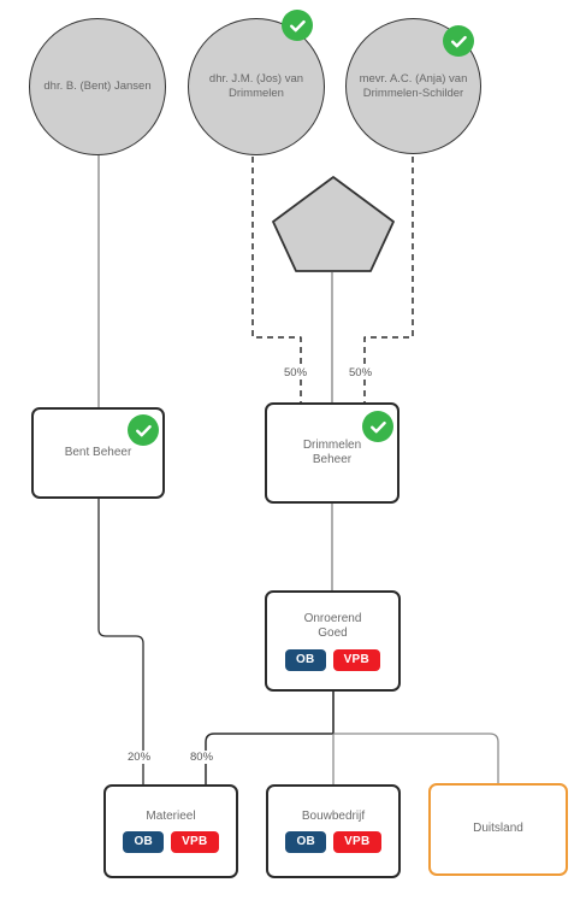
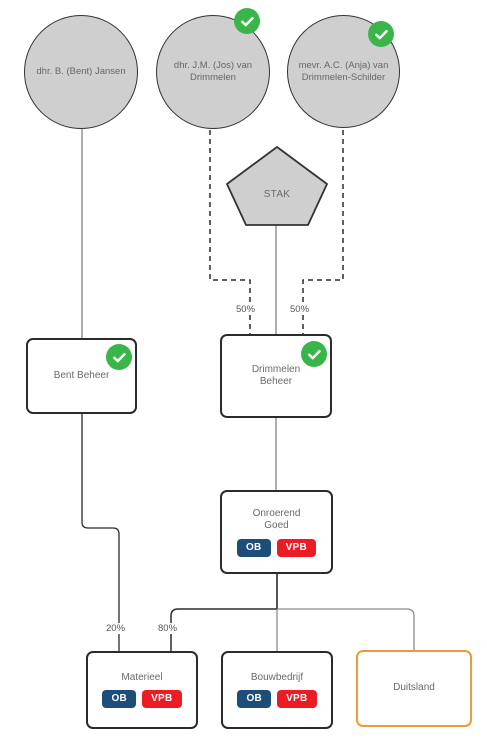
  dhr. B. (Bent) Jansen
  dhr. J.M. (Jos) van
  Drimmelen
  mevr. A.C. (Anja) van
  Drimmelen-Schilder
+ STAK
  50%
  50%
  20%
  80%
  Bent Beheer
  Drimmelen
  Beheer
  Onroerend
  Goed
  OB
  VPB
  Materieel
  OB
  VPB
  Bouwbedrijf
  OB
  VPB
  Duitsland
